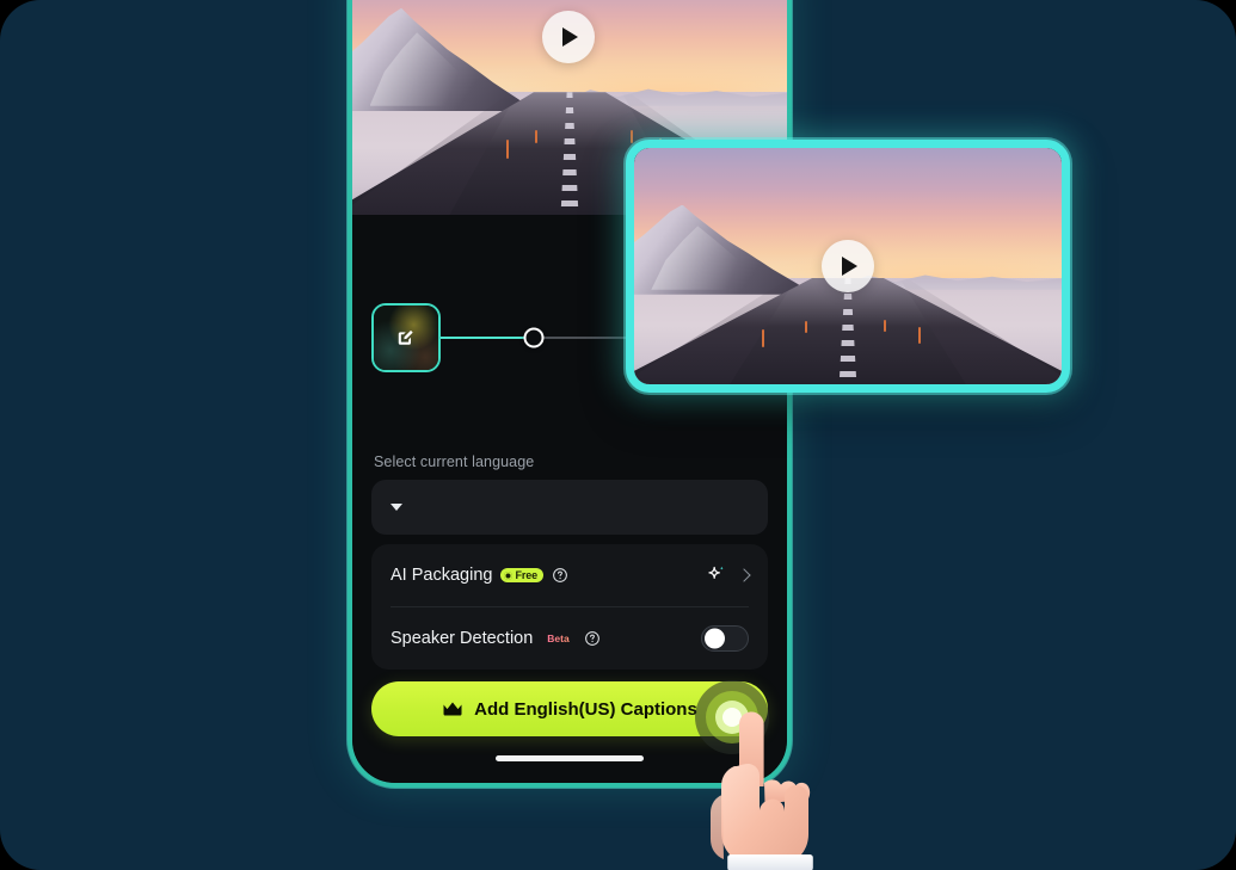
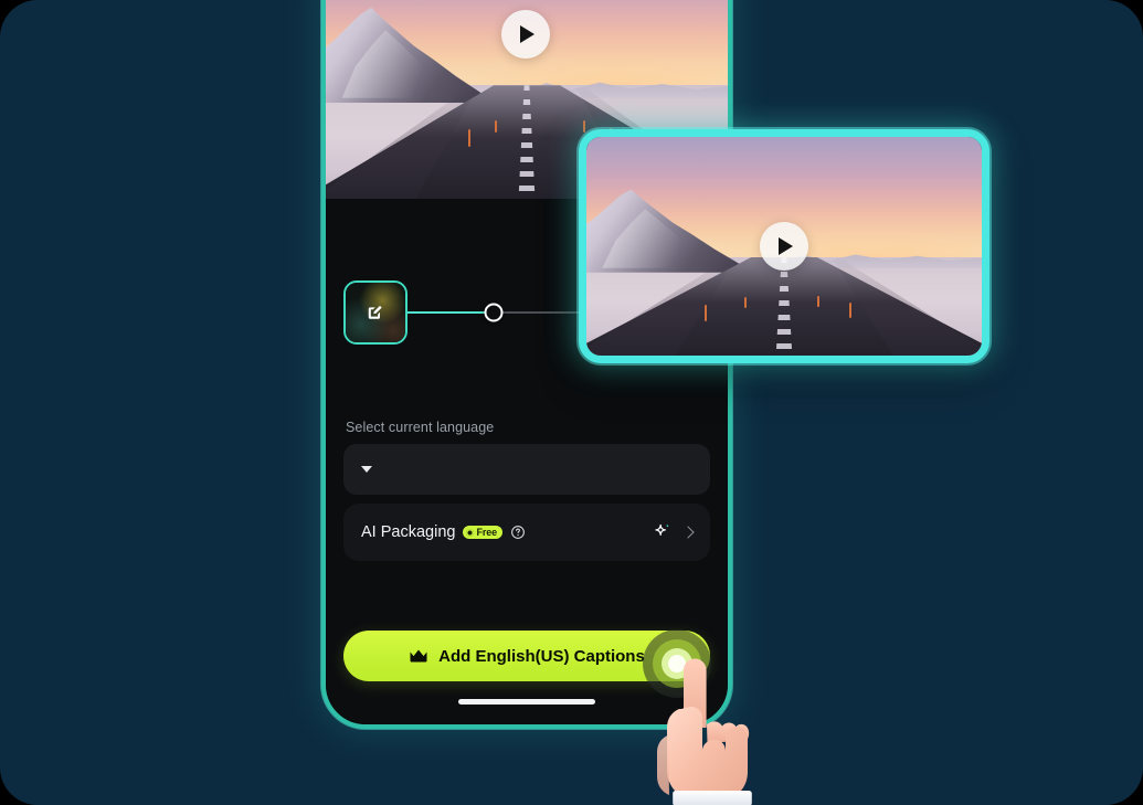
  Select current language
  AI Packaging
  Free
- Speaker Detection
- Beta
  Add English(US) Captions
